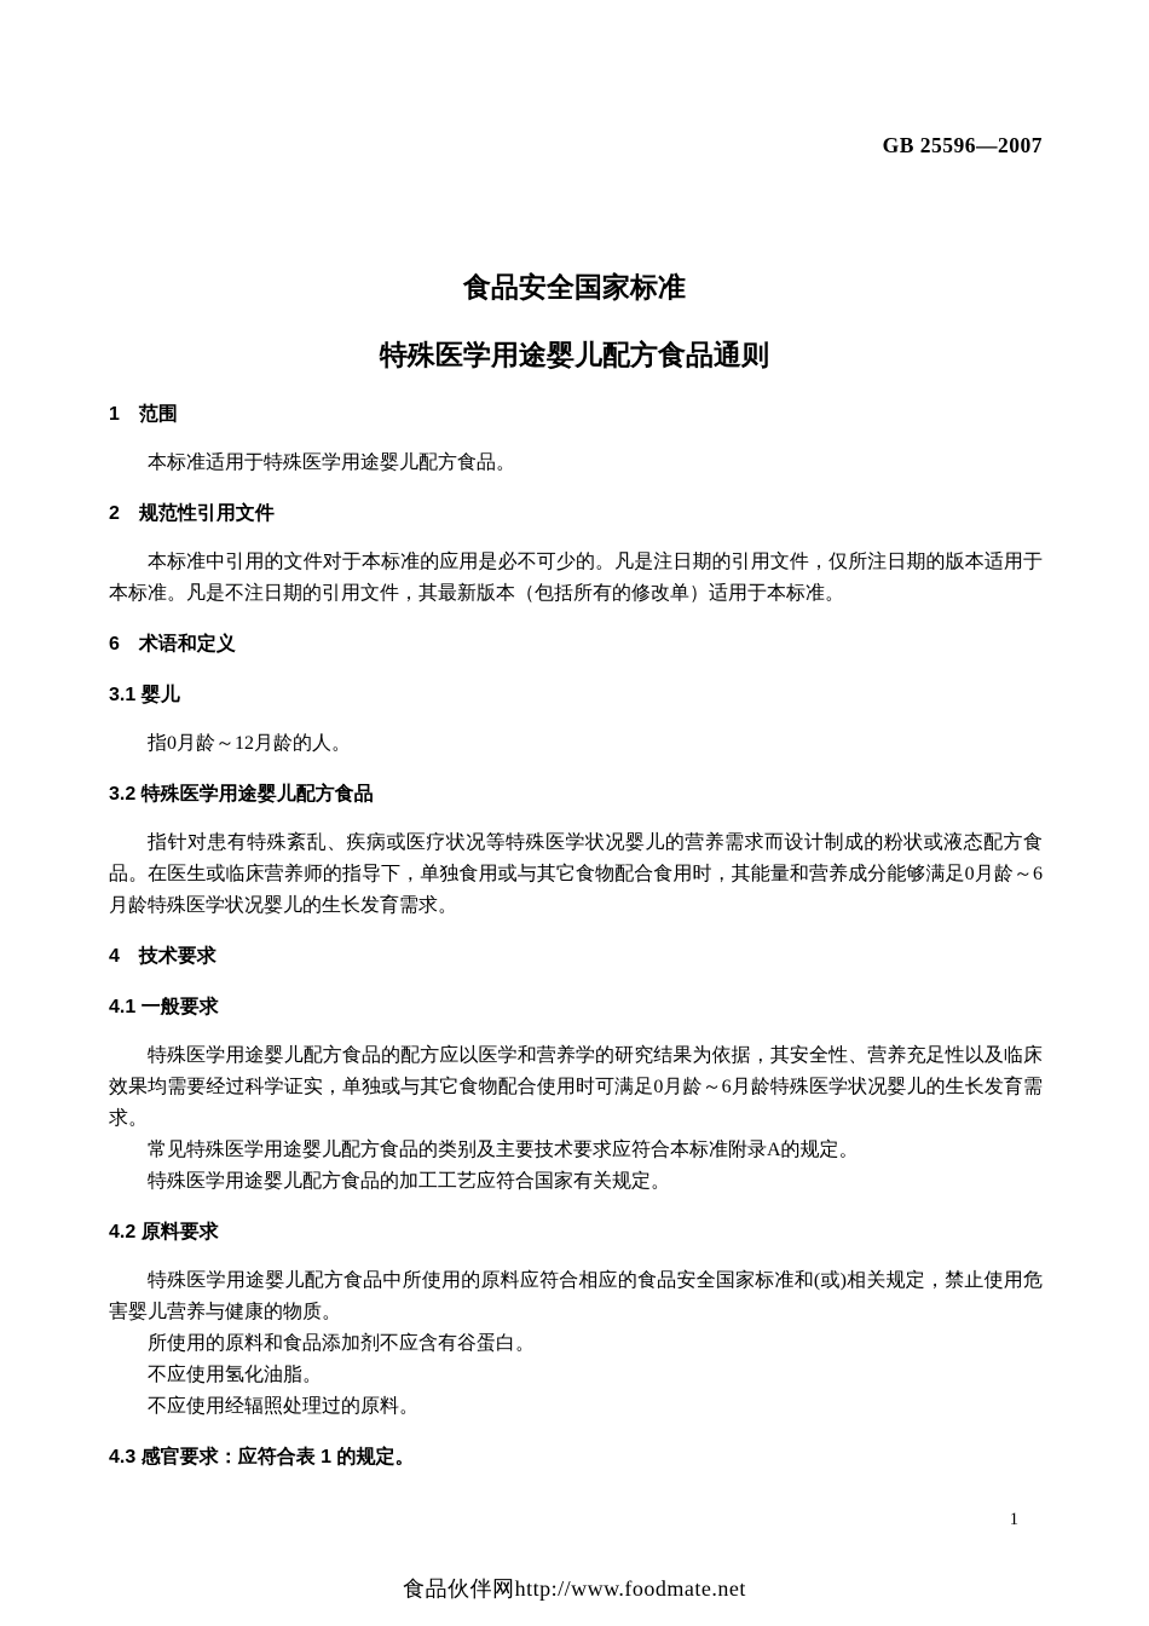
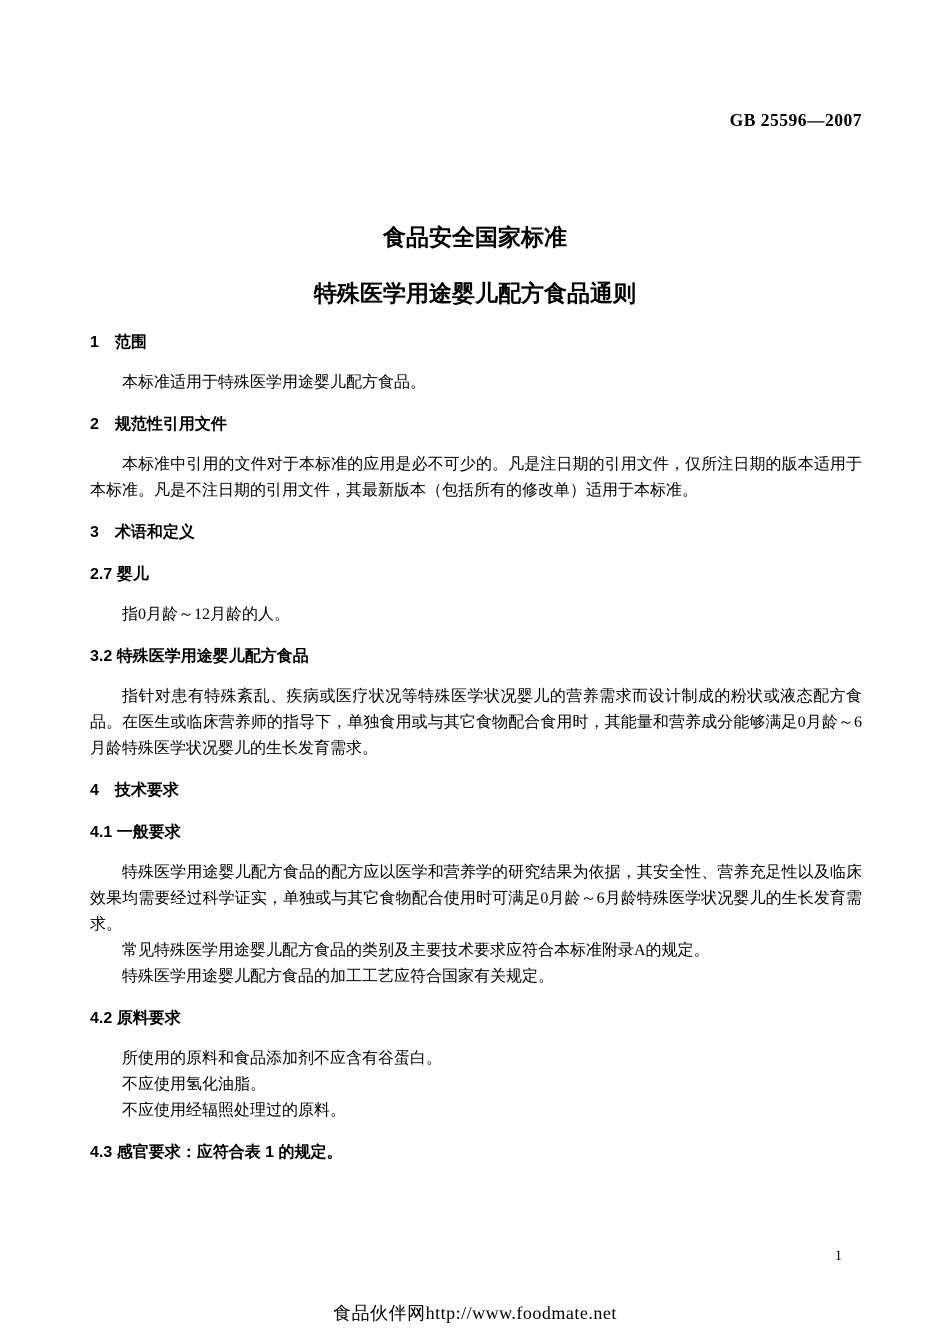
  GB 25596—2007
  食品安全国家标准
  特殊医学用途婴儿配方食品通则
  1 范围
  本标准适用于特殊医学用途婴儿配方食品。
  2 规范性引用文件
  本标准中引用的文件对于本标准的应用是必不可少的。凡是注日期的引用文件，仅所注日期的版本适用于本标准。凡是不注日期的引用文件，其最新版本（包括所有的修改单）适用于本标准。
- 6 术语和定义
+ 3 术语和定义
- 3.1 婴儿
+ 2.7 婴儿
  指0月龄～12月龄的人。
  3.2 特殊医学用途婴儿配方食品
  指针对患有特殊紊乱、疾病或医疗状况等特殊医学状况婴儿的营养需求而设计制成的粉状或液态配方食品。在医生或临床营养师的指导下，单独食用或与其它食物配合食用时，其能量和营养成分能够满足0月龄～6月龄特殊医学状况婴儿的生长发育需求。
  4 技术要求
  4.1 一般要求
  特殊医学用途婴儿配方食品的配方应以医学和营养学的研究结果为依据，其安全性、营养充足性以及临床效果均需要经过科学证实，单独或与其它食物配合使用时可满足0月龄～6月龄特殊医学状况婴儿的生长发育需求。
  常见特殊医学用途婴儿配方食品的类别及主要技术要求应符合本标准附录A的规定。
  特殊医学用途婴儿配方食品的加工工艺应符合国家有关规定。
  4.2 原料要求
- 特殊医学用途婴儿配方食品中所使用的原料应符合相应的食品安全国家标准和(或)相关规定，禁止使用危害婴儿营养与健康的物质。
  所使用的原料和食品添加剂不应含有谷蛋白。
  不应使用氢化油脂。
  不应使用经辐照处理过的原料。
  4.3 感官要求：应符合表 1 的规定。
  1
  食品伙伴网http://www.foodmate.net
